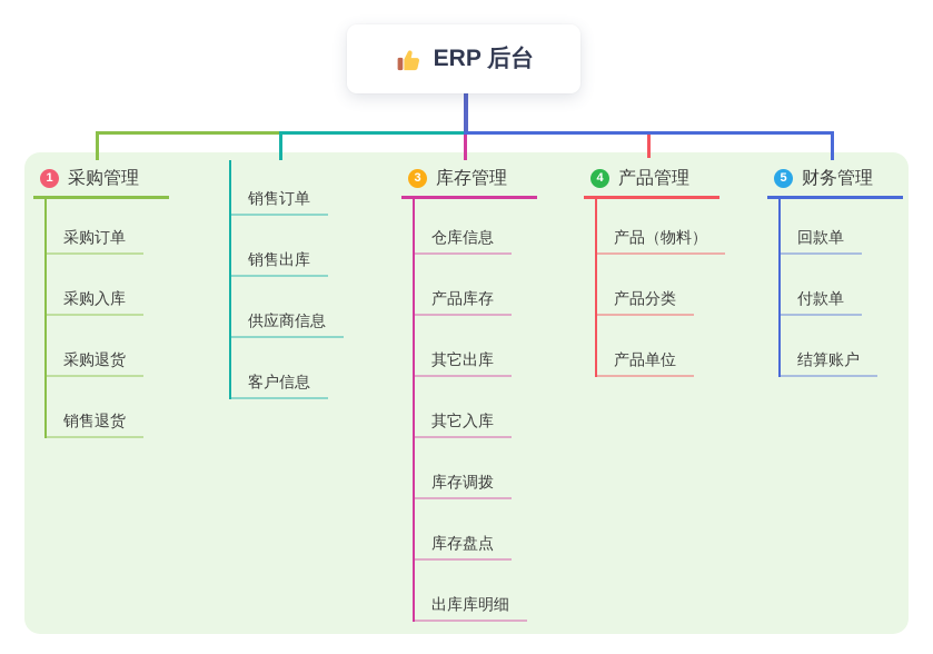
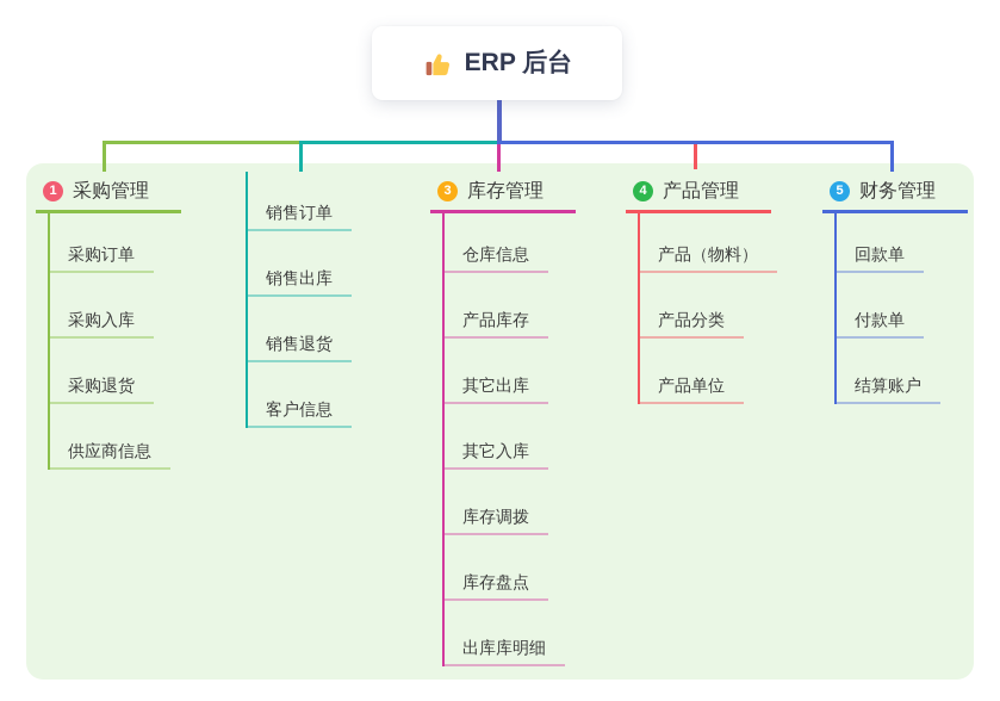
  ERP 后台
  1
  采购管理
  采购订单
  采购入库
  采购退货
- 销售退货
+ 供应商信息
  销售订单
  销售出库
- 供应商信息
+ 销售退货
  客户信息
  3
  库存管理
  仓库信息
  产品库存
  其它出库
  其它入库
  库存调拨
  库存盘点
  出库库明细
  4
  产品管理
  产品（物料）
  产品分类
  产品单位
  5
  财务管理
  回款单
  付款单
  结算账户
